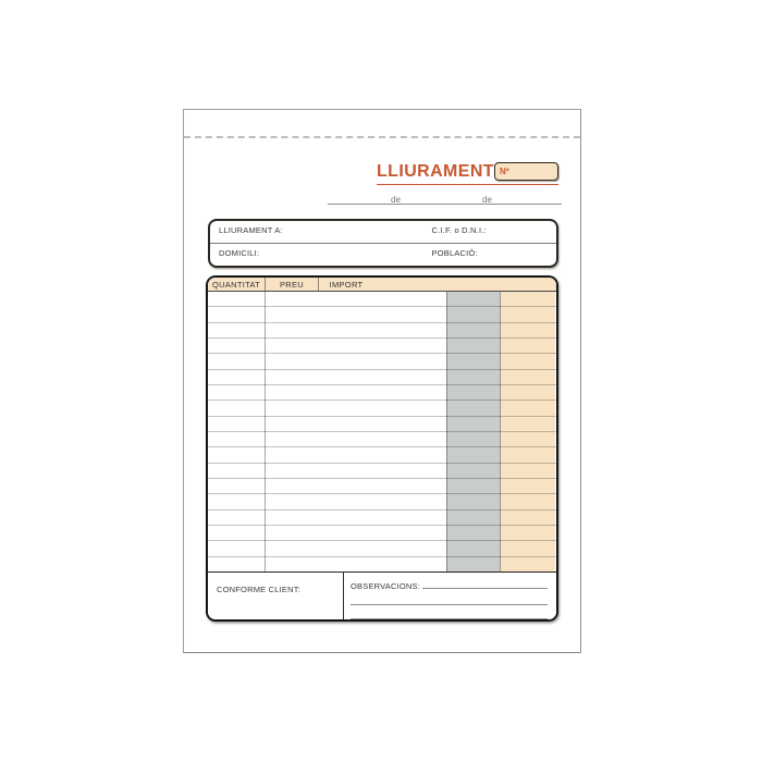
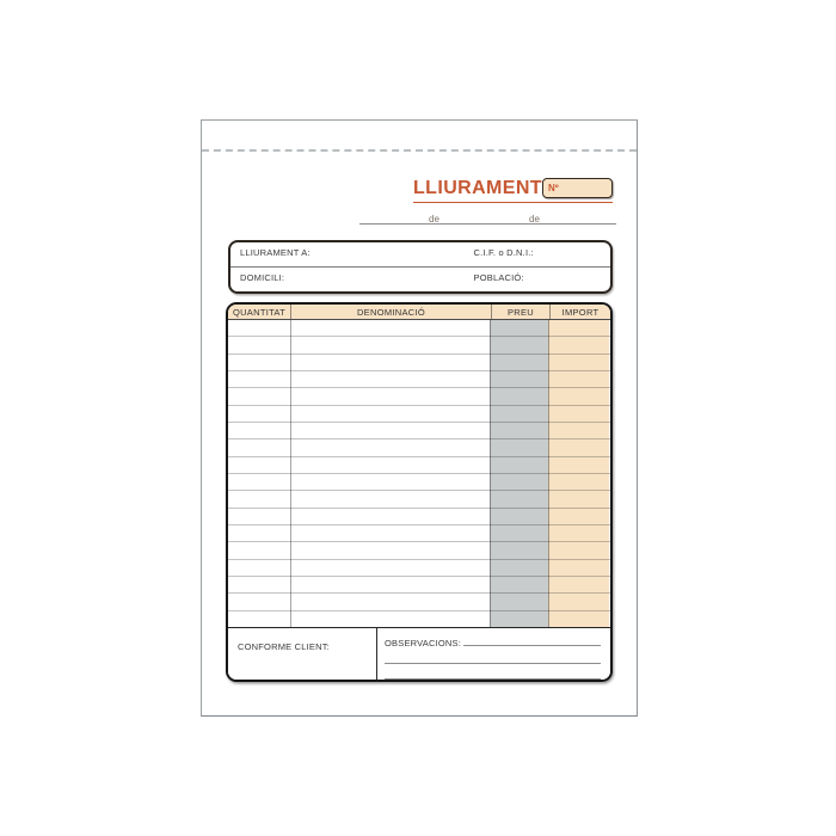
  LLIURAMENT
  Nº
  de
  de
  LLIURAMENT A:
  C.I.F. o D.N.I.:
  DOMICILI:
  POBLACIÓ:
  QUANTITAT
+ DENOMINACIÓ
  PREU
  IMPORT
  CONFORME CLIENT:
  OBSERVACIONS:
